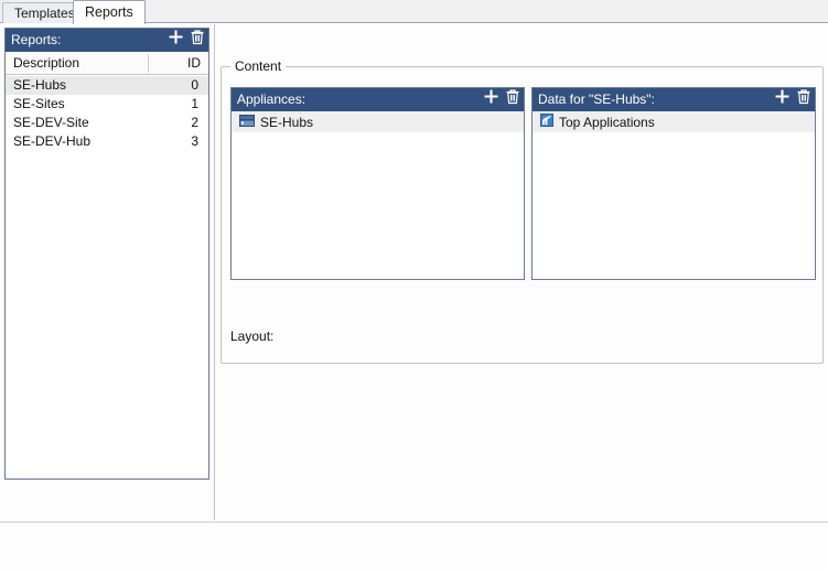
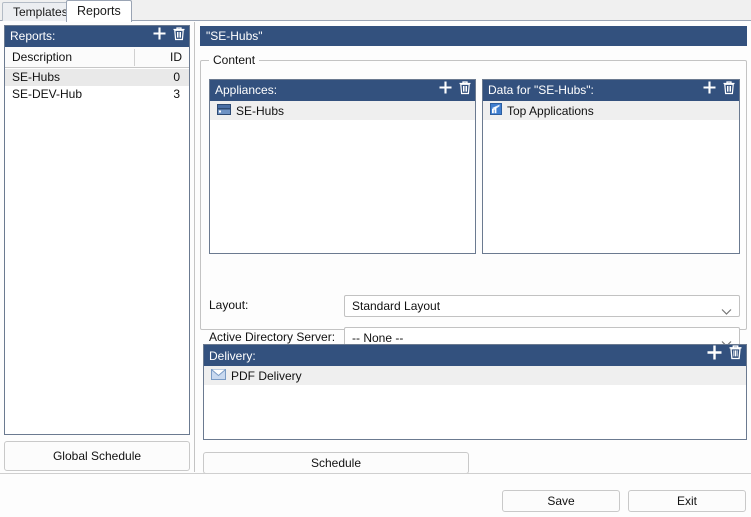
  Templates
  Reports
  Reports:
  Description
  ID
  SE-Hubs
  0
- SE-Sites
- 1
- SE-DEV-Site
- 2
  SE-DEV-Hub
  3
+ Global Schedule
+ "SE-Hubs"
  Content
  Appliances:
  SE-Hubs
  Data for "SE-Hubs":
  Top Applications
  Layout:
+ Standard Layout
+ Active Directory Server:
+ -- None --
+ Delivery:
+ PDF Delivery
+ Schedule
+ Save
+ Exit
